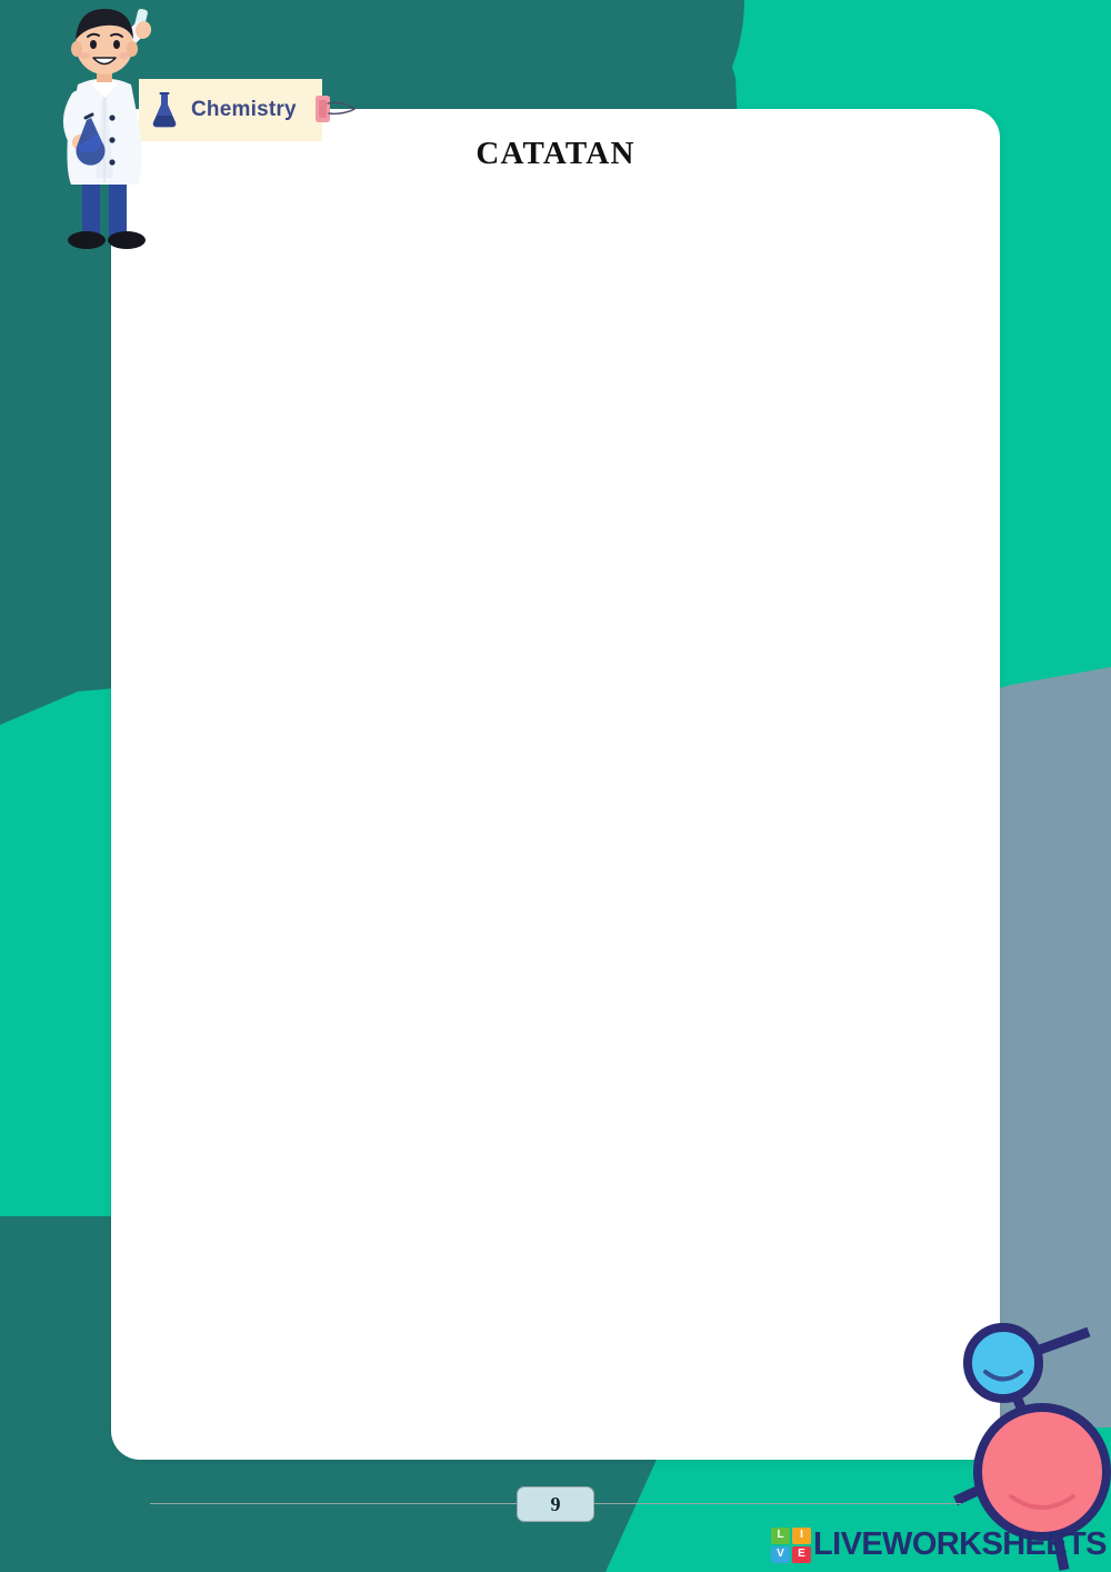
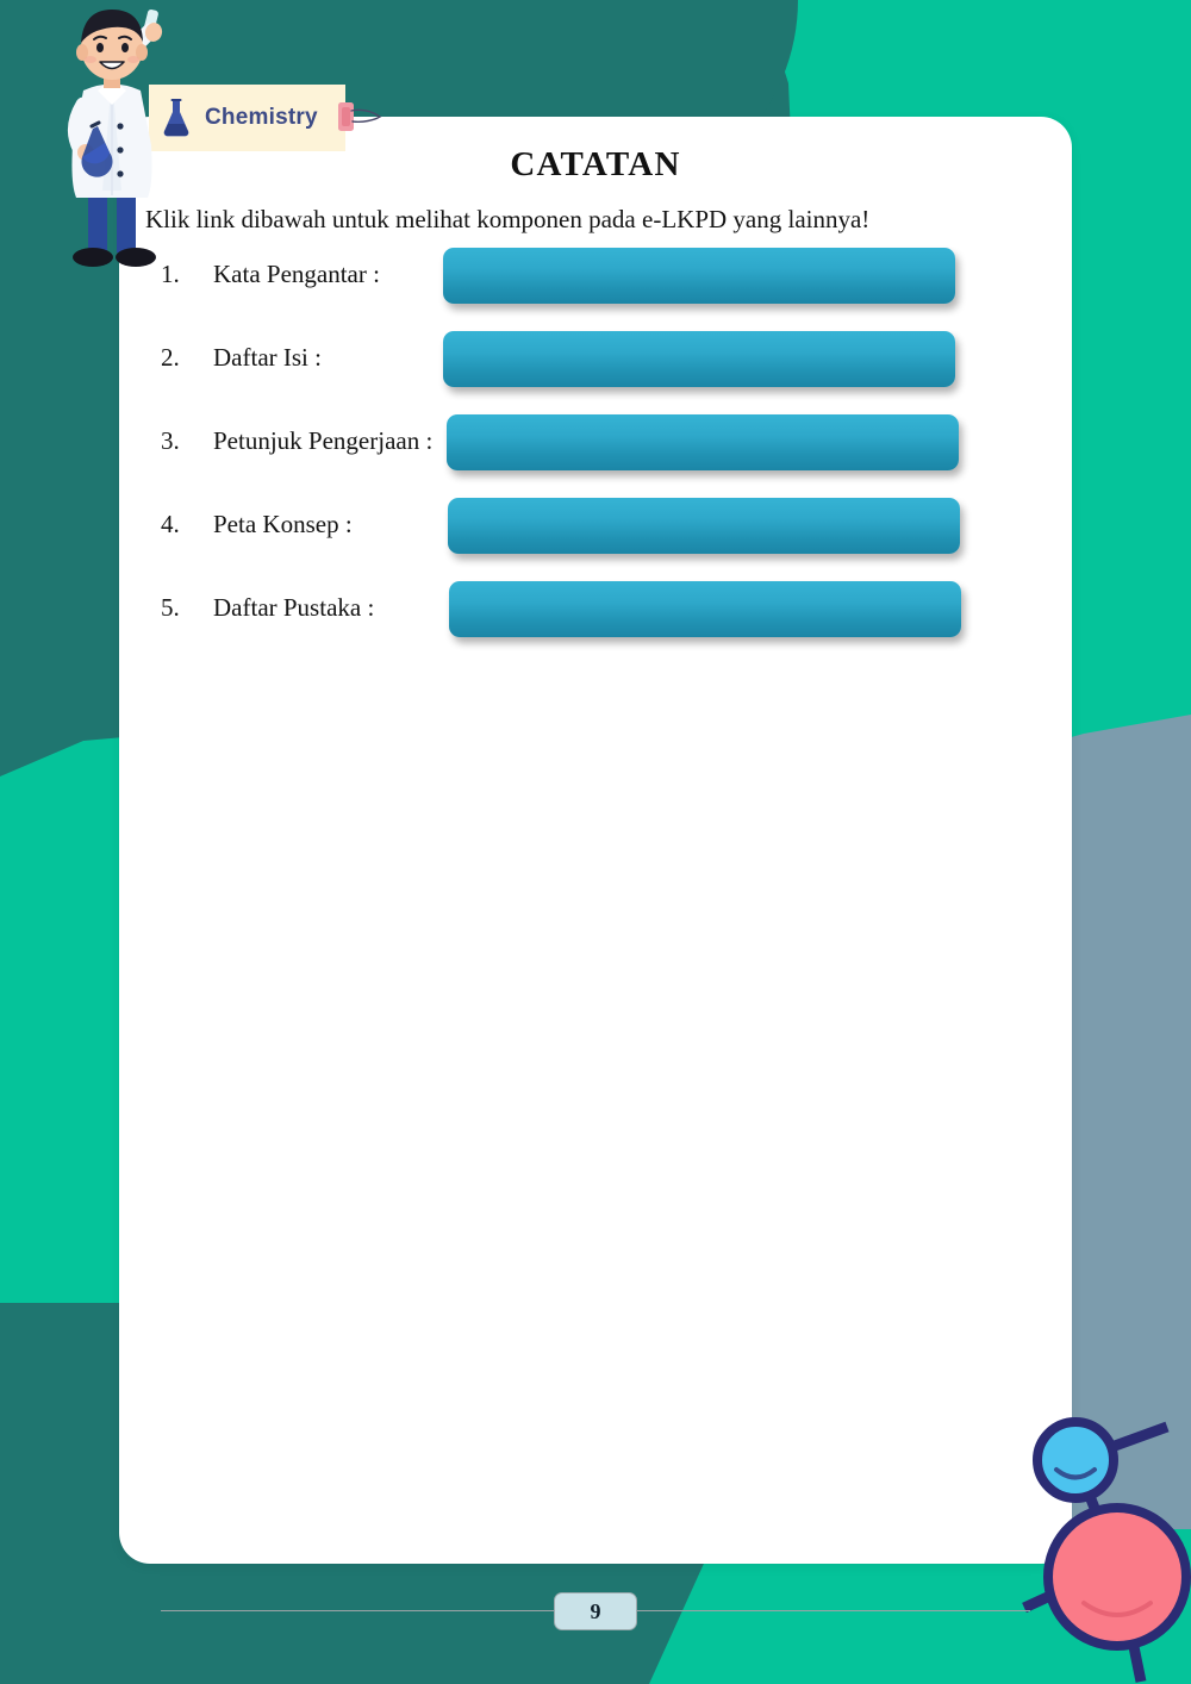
  CATATAN
+ Klik link dibawah untuk melihat komponen pada e-LKPD yang lainnya!
+ 1.
+ Kata Pengantar :
+ 2.
+ Daftar Isi :
+ 3.
+ Petunjuk Pengerjaan :
+ 4.
+ Peta Konsep :
+ 5.
+ Daftar Pustaka :
  Chemistry
  9
- L
- I
- V
- E
- LIVEWORKSHEETS
